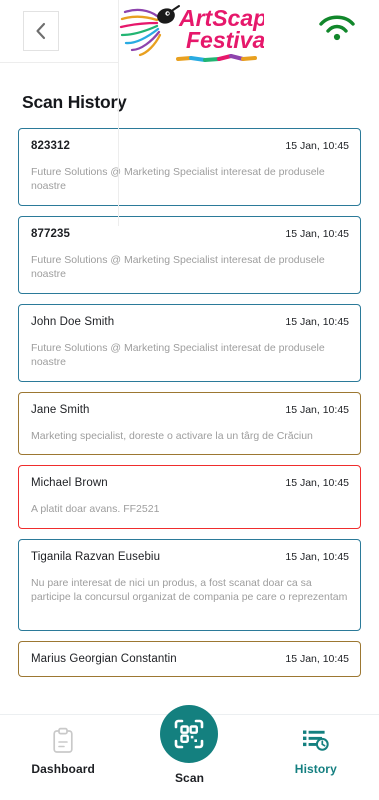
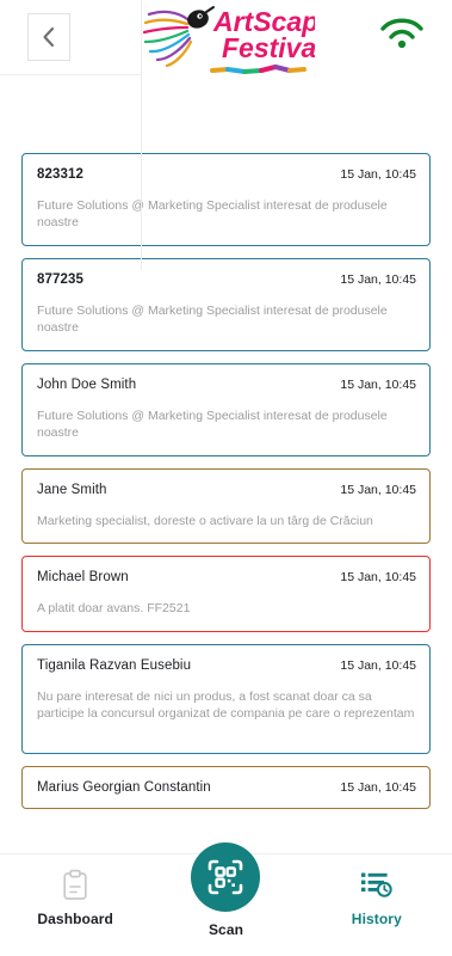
  ArtScap
  Festiva
- Scan History
  823312
  15 Jan, 10:45
  Future Solutions @ Marketing Specialist interesat de produsele noastre
  877235
  15 Jan, 10:45
  Future Solutions @ Marketing Specialist interesat de produsele noastre
  John Doe Smith
  15 Jan, 10:45
  Future Solutions @ Marketing Specialist interesat de produsele noastre
  Jane Smith
  15 Jan, 10:45
  Marketing specialist, doreste o activare la un târg de Crăciun
  Michael Brown
  15 Jan, 10:45
  A platit doar avans. FF2521
  Tiganila Razvan Eusebiu
  15 Jan, 10:45
  Nu pare interesat de nici un produs, a fost scanat doar ca sa participe la concursul organizat de compania pe care o reprezentam
  Marius Georgian Constantin
  15 Jan, 10:45
  Dashboard
  Scan
  History
